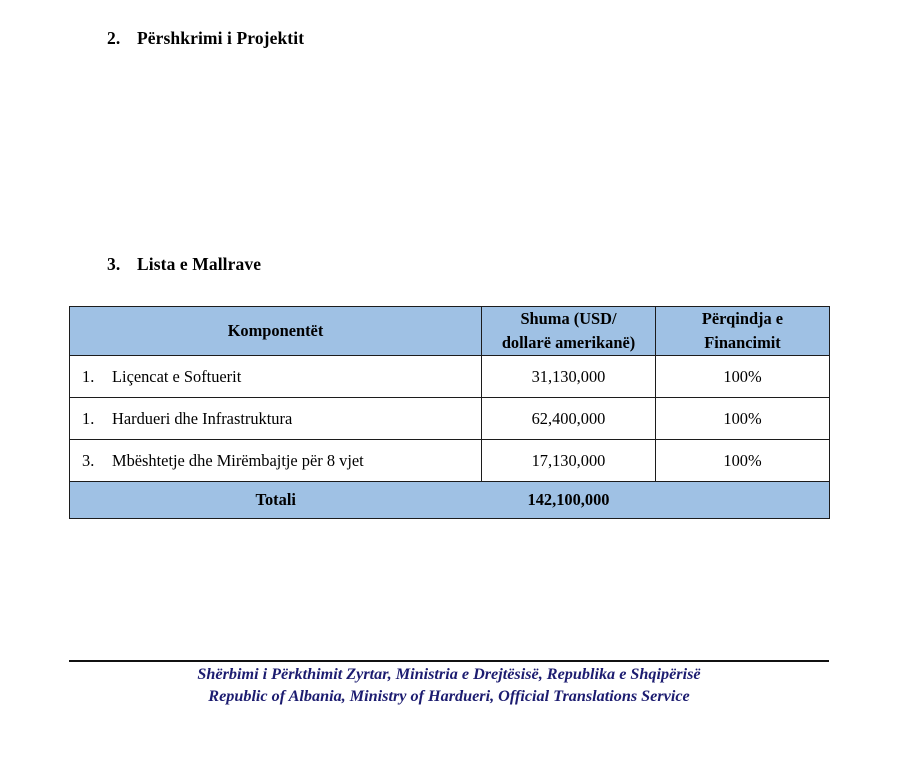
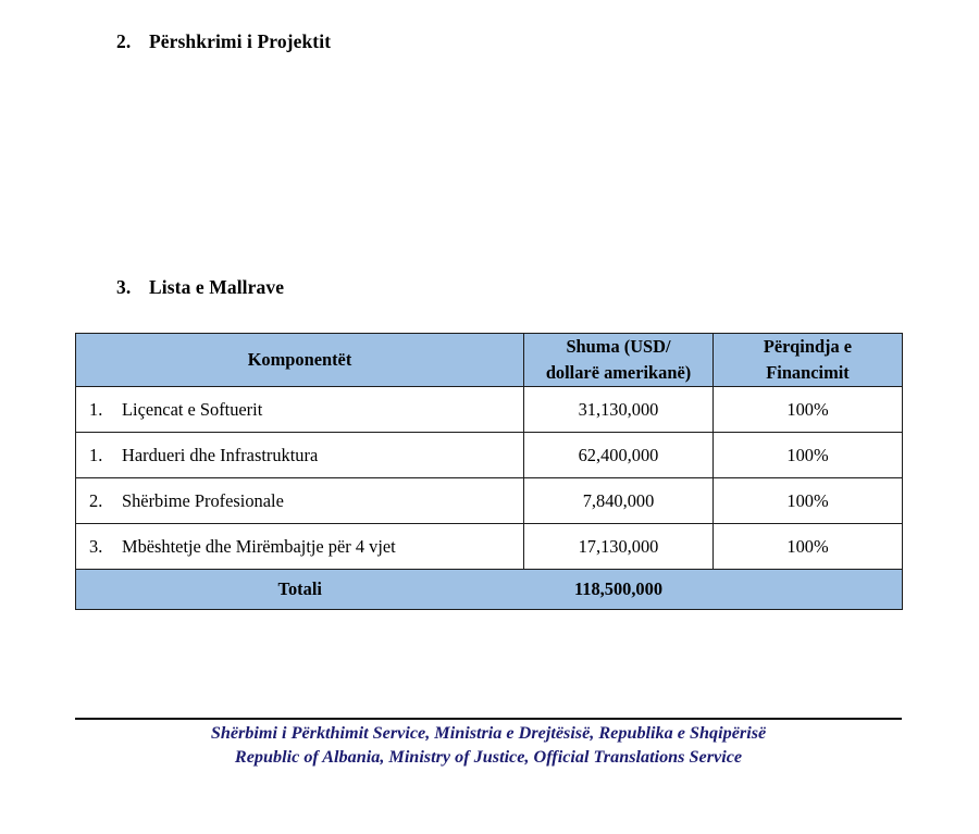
  2. Përshkrimi i Projektit
  3. Lista e Mallrave
  Komponentët	Shuma (USD/ dollarë amerikanë)	Përqindja e Financimit
  1. Liçencat e Softuerit	31,130,000	100%
  1. Hardueri dhe Infrastruktura	62,400,000	100%
+ 2. Shërbime Profesionale	7,840,000	100%
- 3. Mbështetje dhe Mirëmbajtje për 8 vjet	17,130,000	100%
+ 3. Mbështetje dhe Mirëmbajtje për 4 vjet	17,130,000	100%
- Totali	142,100,000
+ Totali	118,500,000
- Shërbimi i Përkthimit Zyrtar, Ministria e Drejtësisë, Republika e Shqipërisë
+ Shërbimi i Përkthimit Service, Ministria e Drejtësisë, Republika e Shqipërisë
- Republic of Albania, Ministry of Hardueri, Official Translations Service
+ Republic of Albania, Ministry of Justice, Official Translations Service
